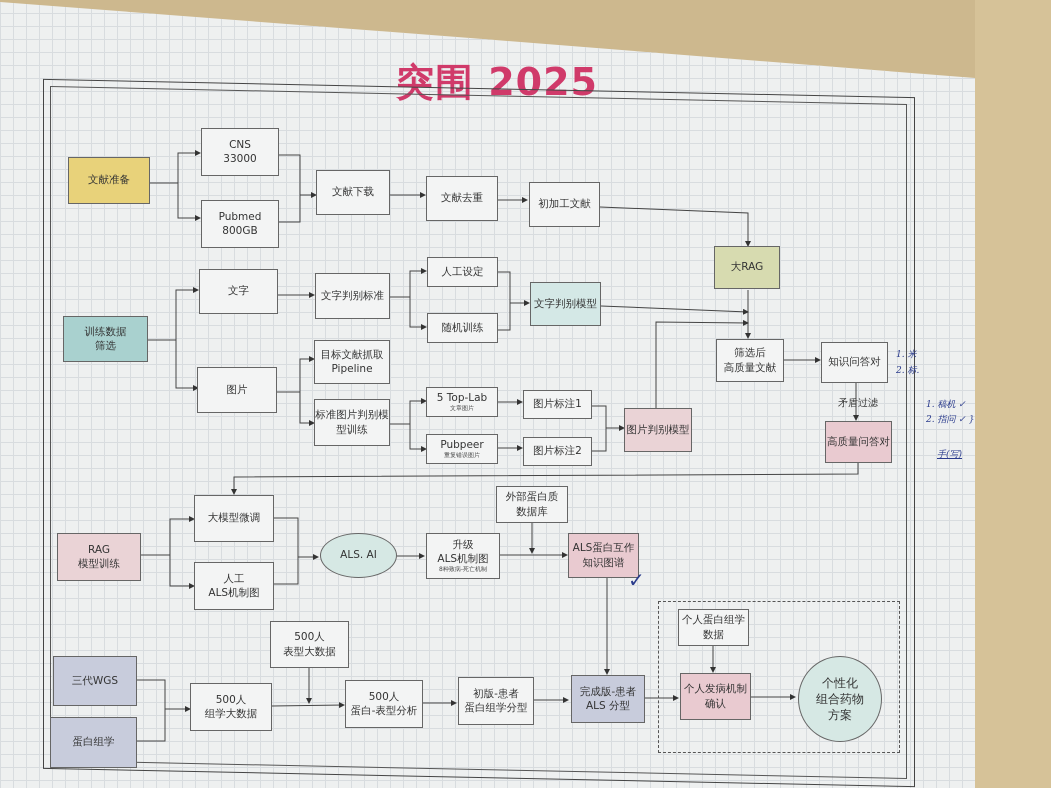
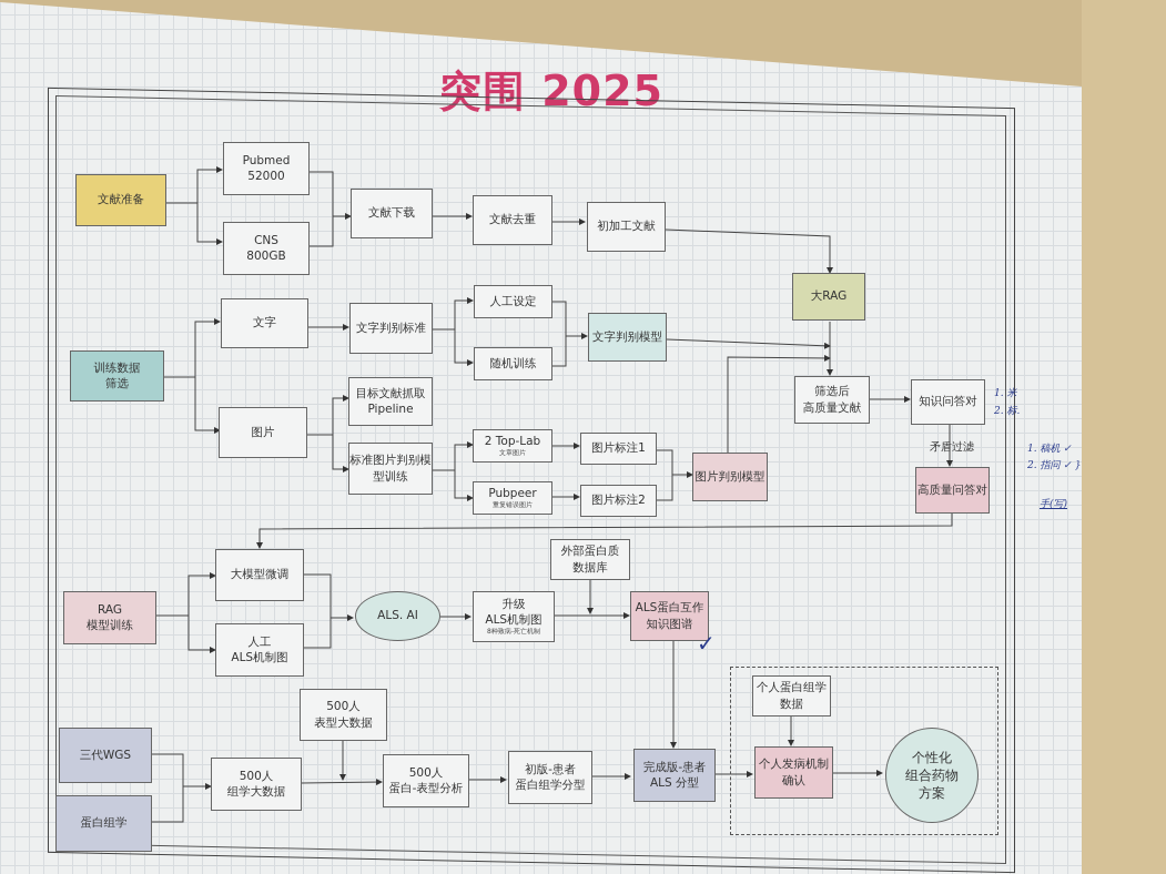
  突围 2025
  文献准备
- CNS
+ Pubmed
- 33000
+ 52000
- Pubmed
+ CNS
  800GB
  文献下载
  文献去重
  初加工文献
  大RAG
  训练数据
  筛选
  文字
  图片
  文字判别标准
  人工设定
  随机训练
  文字判别模型
  目标文献抓取
  Pipeline
  标准图片判别模
  型训练
- 5 Top-Lab
+ 2 Top-Lab
  Pubpeer
  图片标注1
  图片标注2
  图片判别模型
  筛选后
  高质量文献
  知识问答对
  矛盾过滤
  高质量问答对
  RAG
  模型训练
  大模型微调
  人工
  ALS机制图
  ALS. AI
  升级
  ALS机制图
  外部蛋白质
  数据库
  ALS蛋白互作
  知识图谱
  ✓
  三代WGS
  蛋白组学
  500人
  组学大数据
  500人
  表型大数据
  500人
  蛋白-表型分析
  初版-患者
  蛋白组学分型
  完成版-患者
  ALS 分型
  个人蛋白组学
  数据
  个人发病机制
  确认
  个性化
  组合药物
  方案
  1. 米
  2. 标.
  1. 稿机 ✓
  2. 指问 ✓ }
  手(写)
